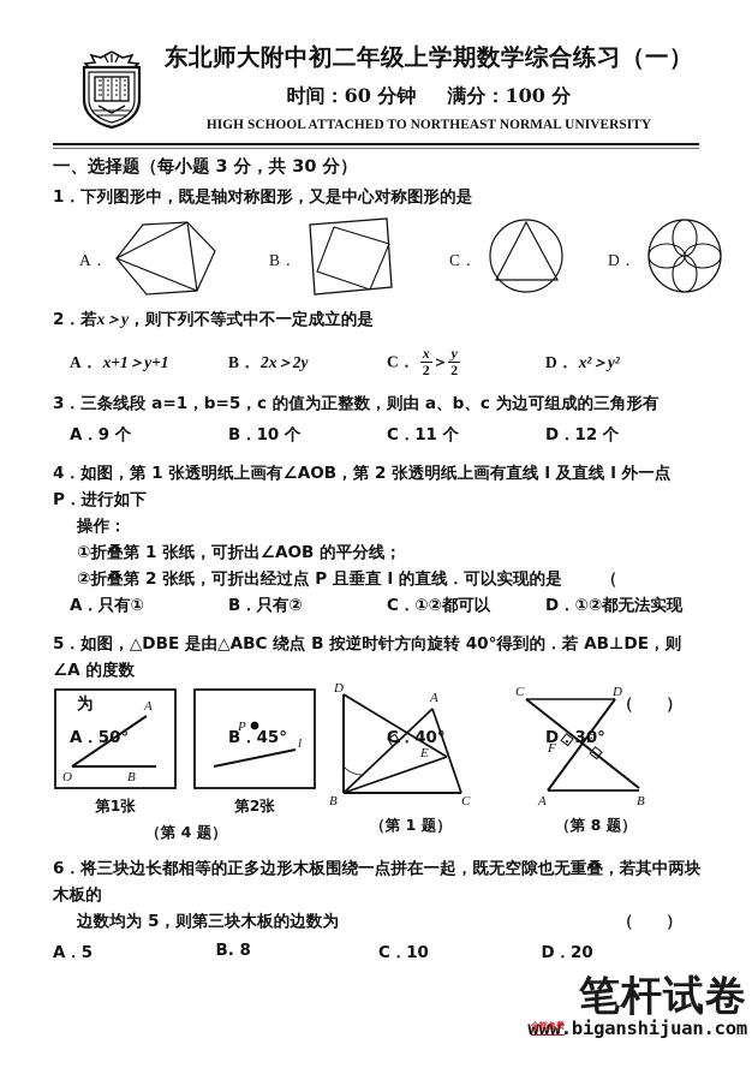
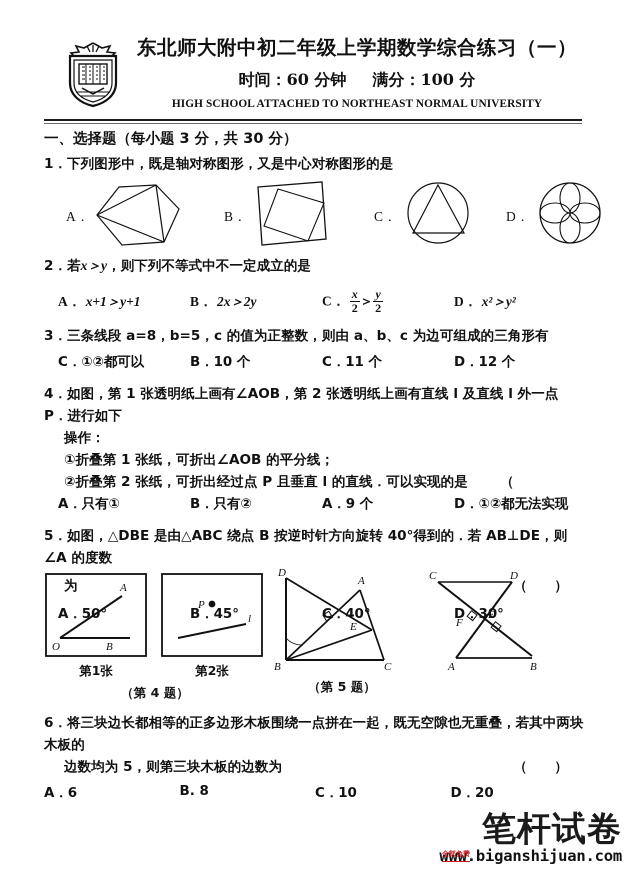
  东北师大附中初二年级上学期数学综合练习（一）
  时间：60 分钟 满分：100 分
  HIGH SCHOOL ATTACHED TO NORTHEAST NORMAL UNIVERSITY
  一、选择题（每小题 3 分，共 30 分）
  1．下列图形中，既是轴对称图形，又是中心对称图形的是
  A．
  B．
  C．
  D．
  2．若x＞y，则下列不等式中不一定成立的是
  A． x+1＞y+1
  B． 2x＞2y
  C．
  x
  2
  ＞
  y
  2
  D． x²＞y²
- 3．三条线段 a=1，b=5，c 的值为正整数，则由 a、b、c 为边可组成的三角形有
+ 3．三条线段 a=8，b=5，c 的值为正整数，则由 a、b、c 为边可组成的三角形有
- A．9 个
+ C．①②都可以
  B．10 个
  C．11 个
  D．12 个
  4．如图，第 1 张透明纸上画有∠AOB，第 2 张透明纸上画有直线 l 及直线 l 外一点 P．进行如下
  操作：
  ①折叠第 1 张纸，可折出∠AOB 的平分线；
  ②折叠第 2 张纸，可折出经过点 P 且垂直 l 的直线．可以实现的是
  （
  A．只有①
  B．只有②
- C．①②都可以
+ A．9 个
  D．①②都无法实现
  5．如图，△DBE 是由△ABC 绕点 B 按逆时针方向旋转 40°得到的．若 AB⊥DE，则∠A 的度数
  为
  （ ）
  A．5°
  B．45°
  C．40°
  D．30°
  A
  O
  B
  第1张
  P
  l
  第2张
  （第 4 题）
  D
  A
  E
  B
  C
- （第 1 题）
+ （第 5 题）
  C
  D
  F
  E
  A
  B
- （第 8 题）
  6．将三块边长都相等的正多边形木板围绕一点拼在一起，既无空隙也无重叠，若其中两块木板的
  边数均为 5，则第三块木板的边数为
  （ ）
- A．5
+ A．6
  B. 8
  C．10
  D．20
  笔杆试卷
  全部免费
  www.biganshijuan.com
